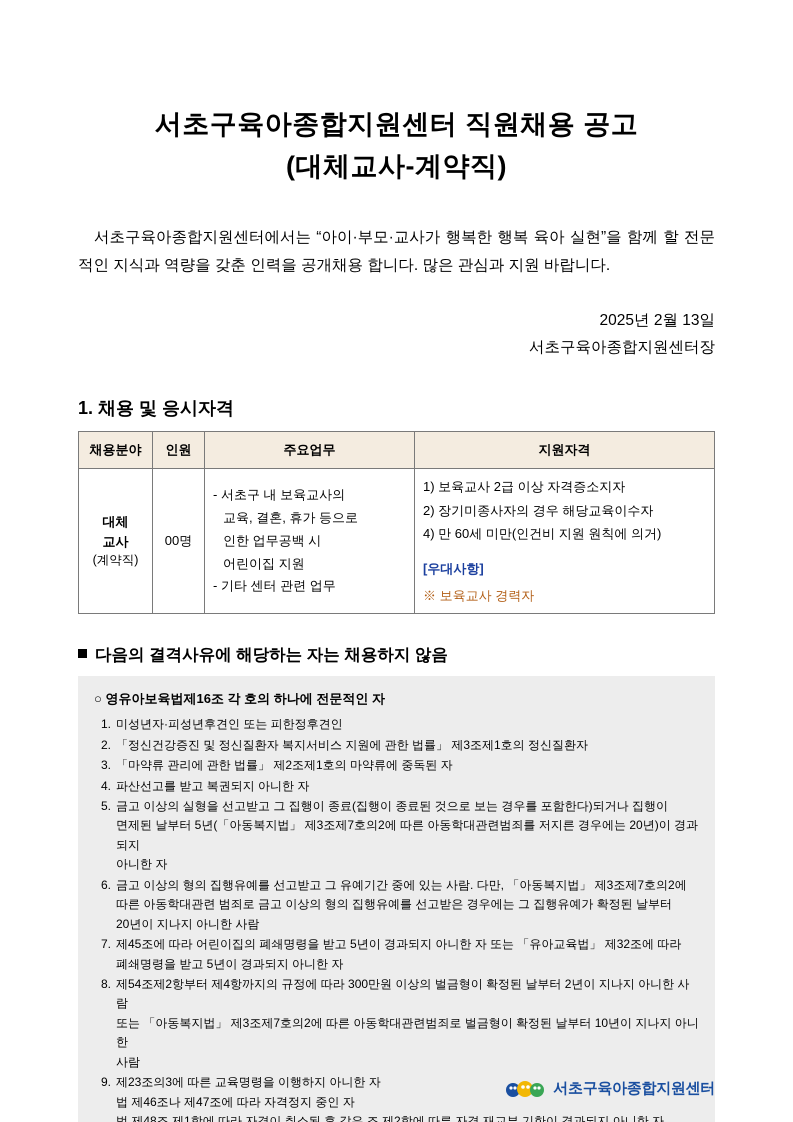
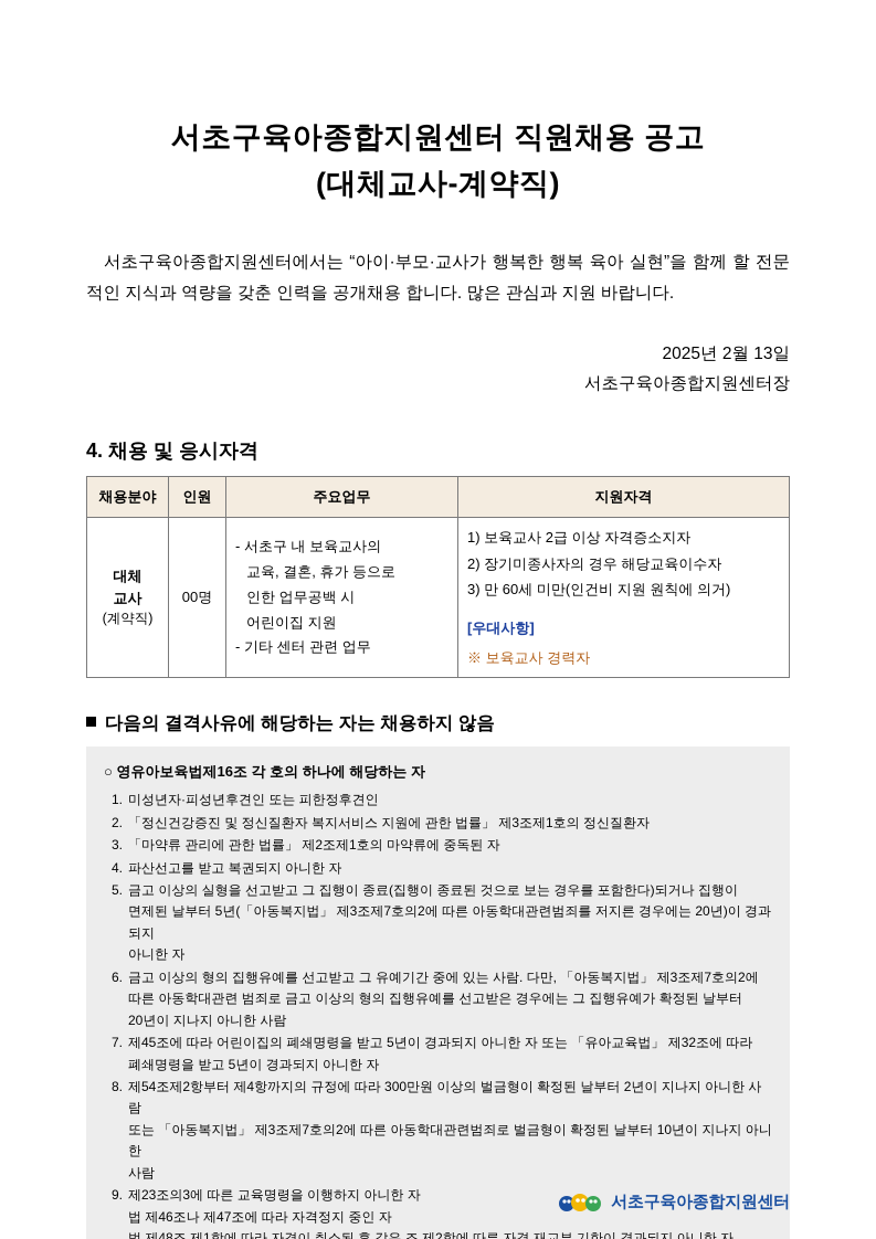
  서초구육아종합지원센터 직원채용 공고
  (대체교사-계약직)
  서초구육아종합지원센터에서는 “아이·부모·교사가 행복한 행복 육아 실현”을 함께 할 전문적인 지식과 역량을 갖춘 인력을 공개채용 합니다. 많은 관심과 지원 바랍니다.
  2025년 2월 13일
  서초구육아종합지원센터장
- 1. 채용 및 응시자격
+ 4. 채용 및 응시자격
  채용분야	인원	주요업무	지원자격
- 대체 교사 (계약직)	00명	- 서초구 내 보육교사의 교육, 결혼, 휴가 등으로 인한 업무공백 시 어린이집 지원 - 기타 센터 관련 업무	1) 보육교사 2급 이상 자격증소지자 2) 장기미종사자의 경우 해당교육이수자 4) 만 60세 미만(인건비 지원 원칙에 의거) [우대사항] ※ 보육교사 경력자
+ 대체 교사 (계약직)	00명	- 서초구 내 보육교사의 교육, 결혼, 휴가 등으로 인한 업무공백 시 어린이집 지원 - 기타 센터 관련 업무	1) 보육교사 2급 이상 자격증소지자 2) 장기미종사자의 경우 해당교육이수자 3) 만 60세 미만(인건비 지원 원칙에 의거) [우대사항] ※ 보육교사 경력자
  다음의 결격사유에 해당하는 자는 채용하지 않음
- ○ 영유아보육법제16조 각 호의 하나에 전문적인 자
+ ○ 영유아보육법제16조 각 호의 하나에 해당하는 자
  1.
  미성년자·피성년후견인 또는 피한정후견인
  2.
  「정신건강증진 및 정신질환자 복지서비스 지원에 관한 법률」 제3조제1호의 정신질환자
  3.
  「마약류 관리에 관한 법률」 제2조제1호의 마약류에 중독된 자
  4.
  파산선고를 받고 복권되지 아니한 자
  5.
  금고 이상의 실형을 선고받고 그 집행이 종료(집행이 종료된 것으로 보는 경우를 포함한다)되거나 집행이
  면제된 날부터 5년(「아동복지법」 제3조제7호의2에 따른 아동학대관련범죄를 저지른 경우에는 20년)이 경과되지
  아니한 자
  6.
  금고 이상의 형의 집행유예를 선고받고 그 유예기간 중에 있는 사람. 다만, 「아동복지법」 제3조제7호의2에
  따른 아동학대관련 범죄로 금고 이상의 형의 집행유예를 선고받은 경우에는 그 집행유예가 확정된 날부터
  20년이 지나지 아니한 사람
  7.
  제45조에 따라 어린이집의 폐쇄명령을 받고 5년이 경과되지 아니한 자 또는 「유아교육법」 제32조에 따라
  폐쇄명령을 받고 5년이 경과되지 아니한 자
  8.
  제54조제2항부터 제4항까지의 규정에 따라 300만원 이상의 벌금형이 확정된 날부터 2년이 지나지 아니한 사람
  또는 「아동복지법」 제3조제7호의2에 따른 아동학대관련범죄로 벌금형이 확정된 날부터 10년이 지나지 아니한
  사람
  9.
  제23조의3에 따른 교육명령을 이행하지 아니한 자
  법 제46조나 제47조에 따라 자격정지 중인 자
  법 제48조 제1항에 따라 자격이 취소된 후 같은 조 제2항에 따른 자격 재교부 기한이 경과되지 아니한 자
  서초구육아종합지원센터
